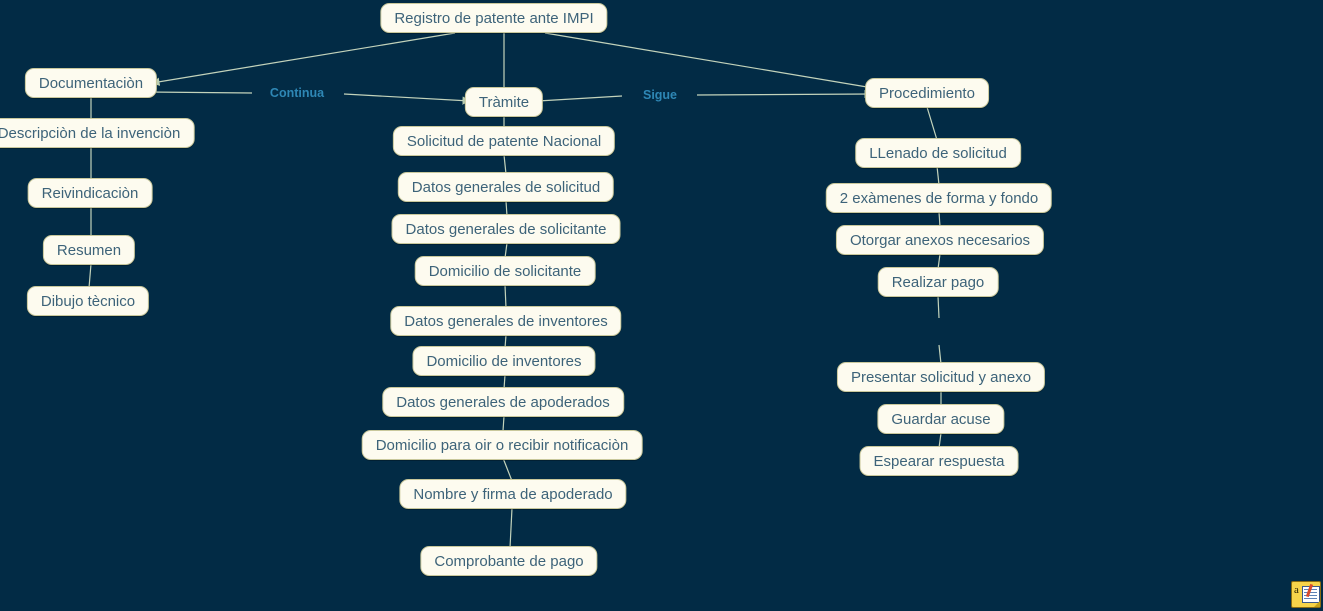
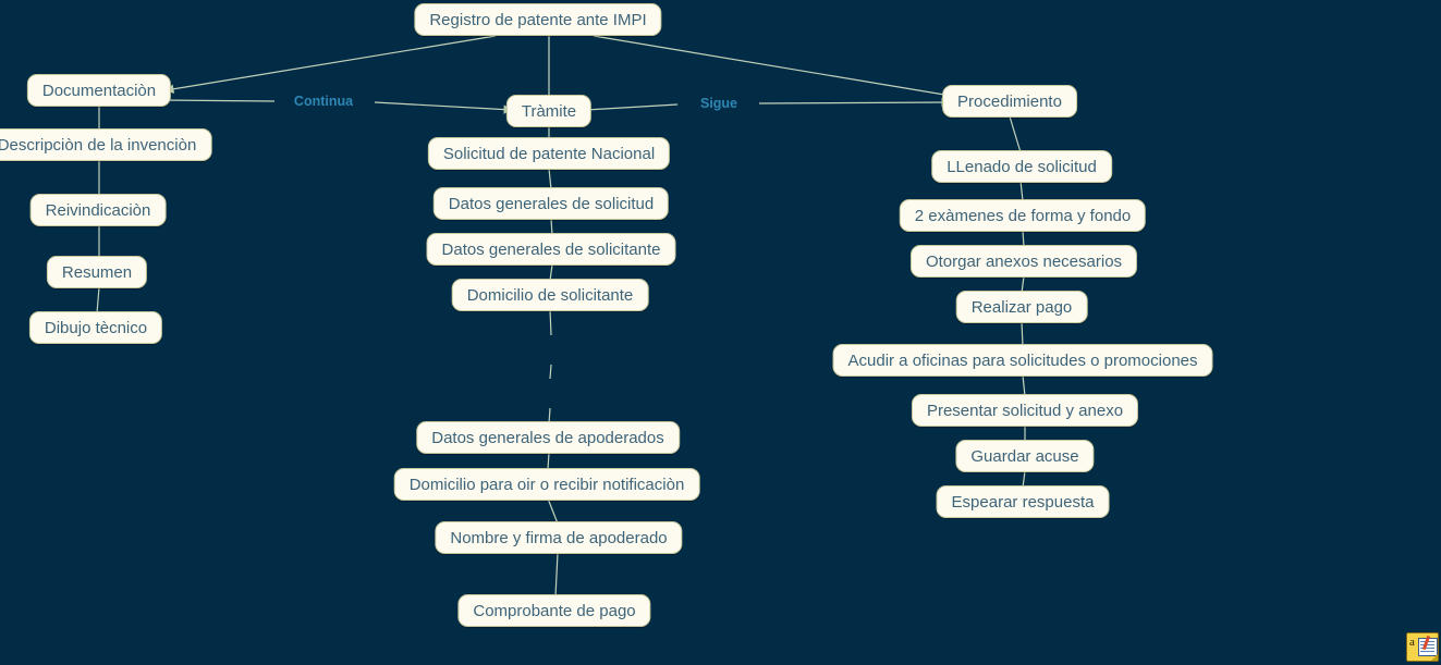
  Registro de patente ante IMPI
  Documentaciòn
  Descripciòn de la invenciòn
  Reivindicaciòn
  Resumen
  Dibujo tècnico
  Tràmite
  Solicitud de patente Nacional
  Datos generales de solicitud
  Datos generales de solicitante
  Domicilio de solicitante
- Datos generales de inventores
- Domicilio de inventores
  Datos generales de apoderados
  Domicilio para oir o recibir notificaciòn
  Nombre y firma de apoderado
  Comprobante de pago
  Procedimiento
  LLenado de solicitud
  2 exàmenes de forma y fondo
  Otorgar anexos necesarios
  Realizar pago
+ Acudir a oficinas para solicitudes o promociones
  Presentar solicitud y anexo
  Guardar acuse
  Espearar respuesta
  Continua
  Sigue
  a
